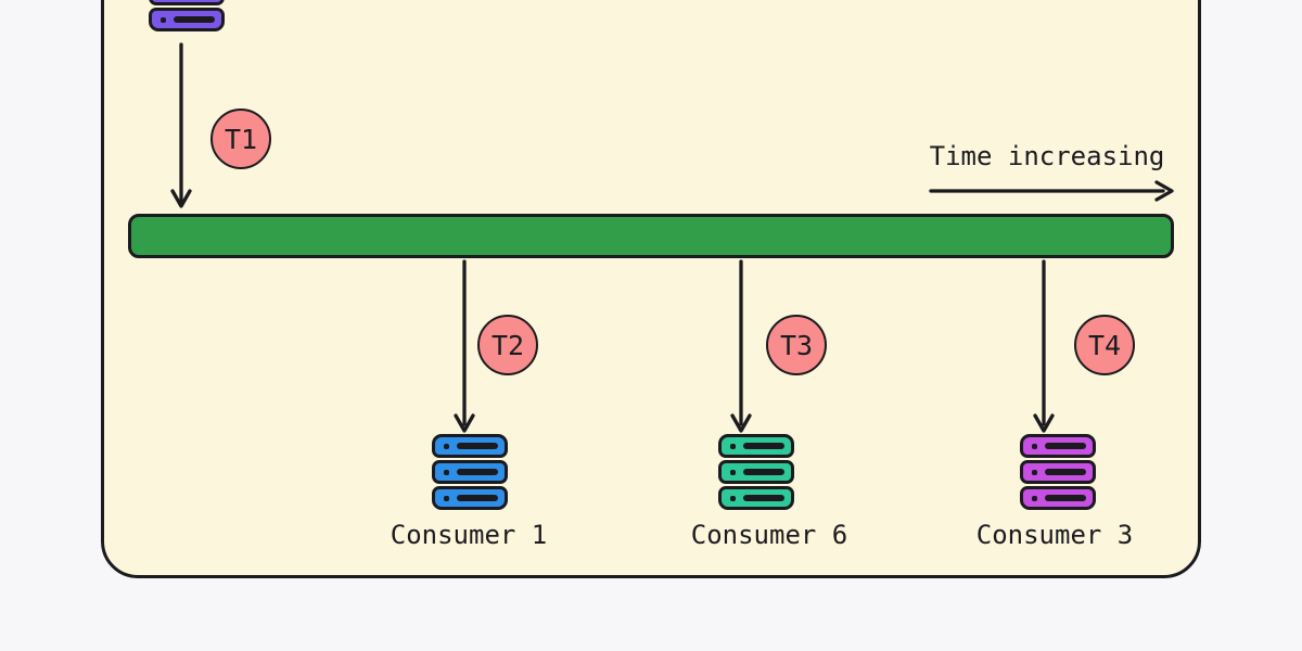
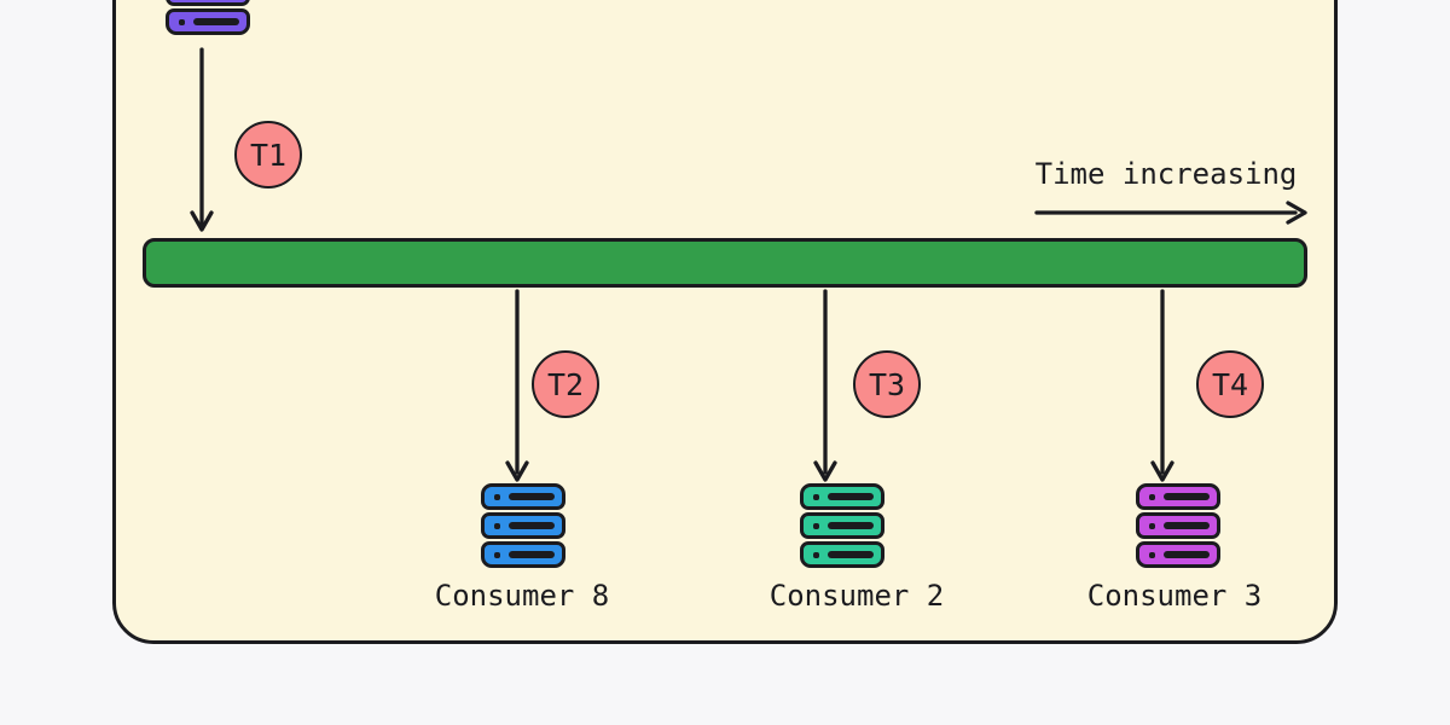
  T1
  T2
  T3
  T4
  Time increasing
- Consumer 1
+ Consumer 8
- Consumer 6
+ Consumer 2
  Consumer 3
